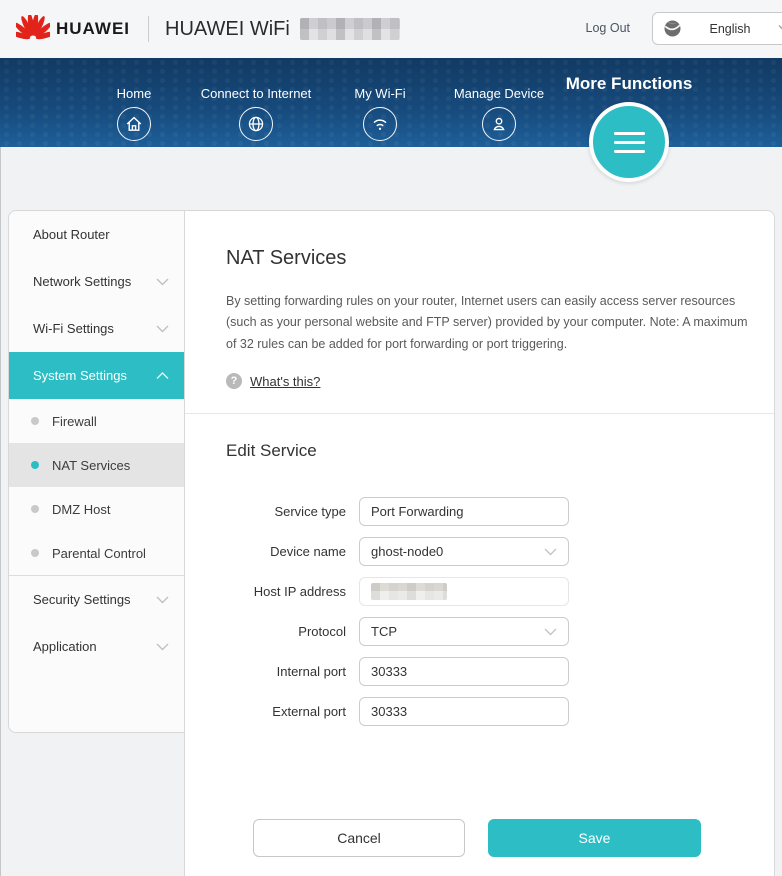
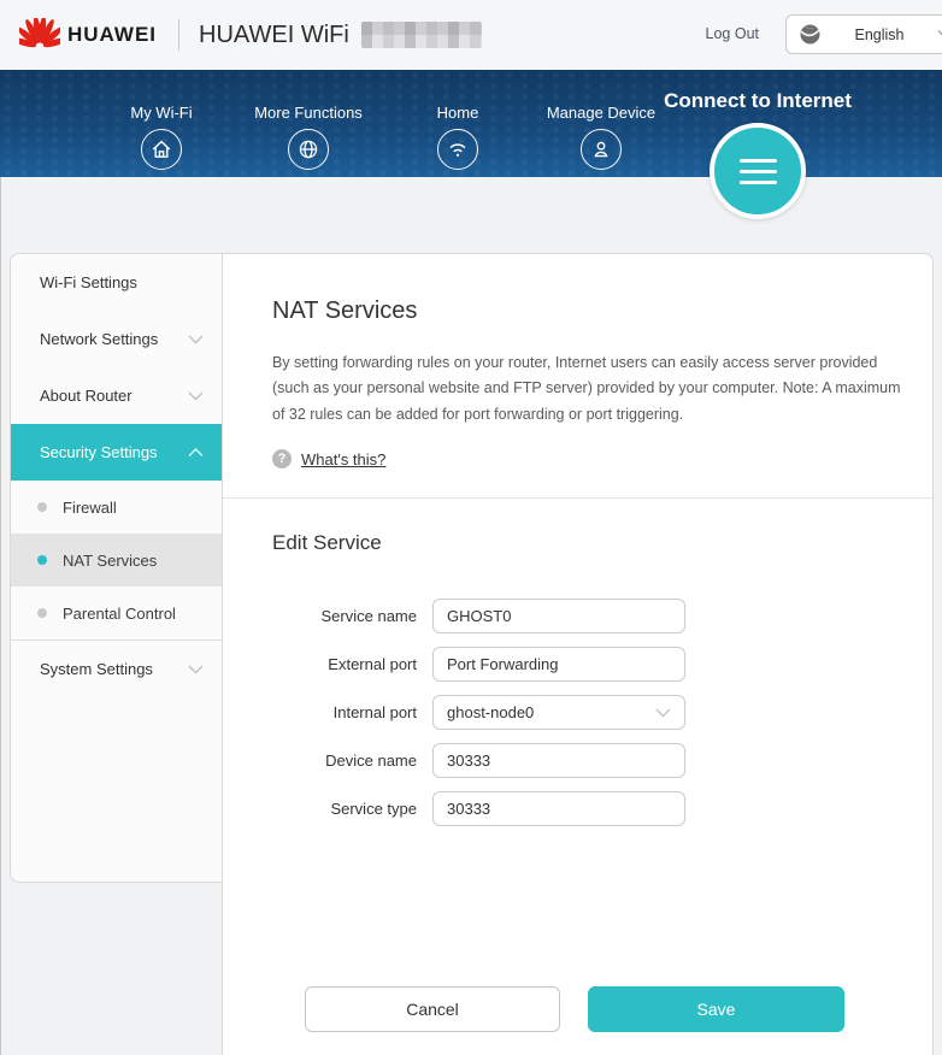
  HUAWEI
  HUAWEI WiFi
  Log Out
  English
- Home
+ My Wi-Fi
- Connect to Internet
+ More Functions
- My Wi-Fi
+ Home
  Manage Device
- More Functions
+ Connect to Internet
- About Router
+ Wi-Fi Settings
  Network Settings
- Wi-Fi Settings
+ About Router
- System Settings
+ Security Settings
  Firewall
  NAT Services
- DMZ Host
  Parental Control
- Security Settings
+ System Settings
- Application
  NAT Services
- By setting forwarding rules on your router, Internet users can easily access server resources (such as your personal website and FTP server) provided by your computer. Note: A maximum of 32 rules can be added for port forwarding or port triggering.
+ By setting forwarding rules on your router, Internet users can easily access server provided (such as your personal website and FTP server) provided by your computer. Note: A maximum of 32 rules can be added for port forwarding or port triggering.
  ?
  What's this?
  Edit Service
+ Service name
+ GHOST0
- Service type
+ External port
  Port Forwarding
- Device name
+ Internal port
  ghost-node0
- Host IP address
- Protocol
- TCP
- Internal port
+ Device name
  30333
- External port
+ Service type
  30333
  Cancel
  Save
